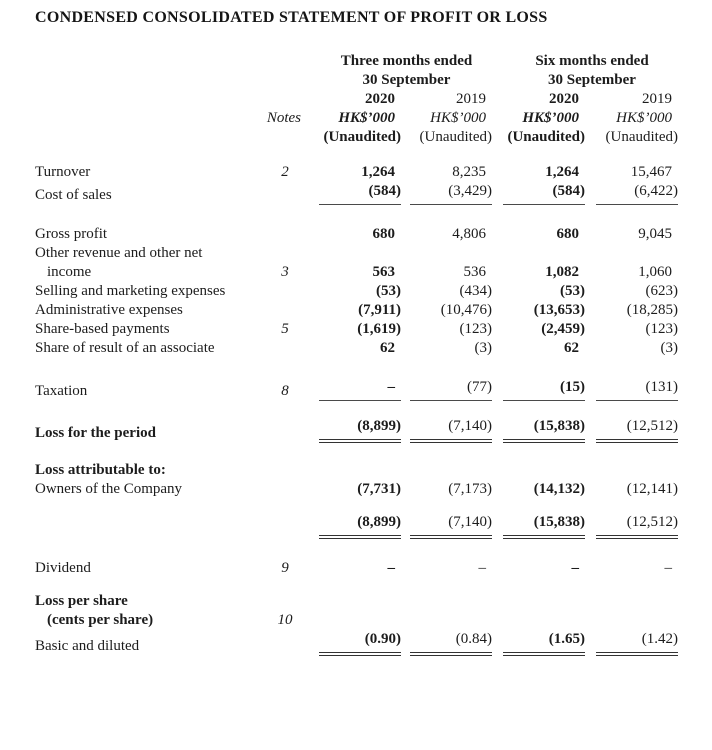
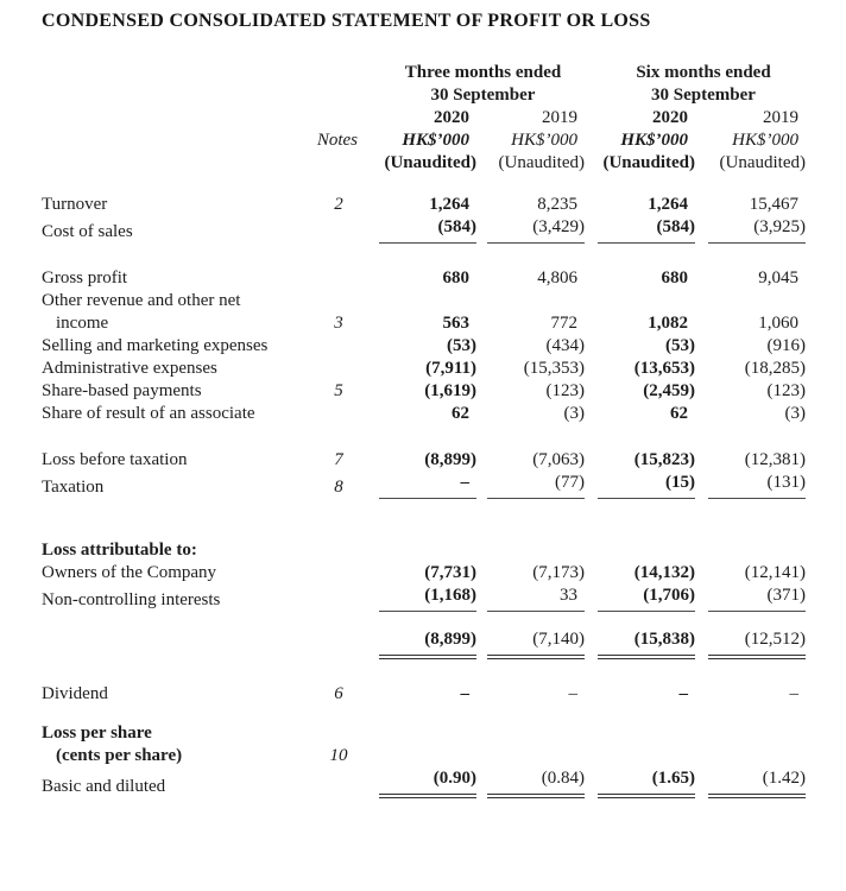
  CONDENSED CONSOLIDATED STATEMENT OF PROFIT OR LOSS
  	Three months ended	Six months ended
  	30 September	30 September
  	2020	2019	2020	2019
  Notes	HK$’000	HK$’000	HK$’000	HK$’000
  	(Unaudited)	(Unaudited)	(Unaudited)	(Unaudited)
  Turnover	2	1,264	8,235	1,264	15,467
- Cost of sales		(584)	(3,429)	(584)	(6,422)
+ Cost of sales		(584)	(3,429)	(584)	(3,925)
  Gross profit		680	4,806	680	9,045
  Other revenue and other net
- income	3	563	536	1,082	1,060
+ income	3	563	772	1,082	1,060
- Selling and marketing expenses		(53)	(434)	(53)	(623)
+ Selling and marketing expenses		(53)	(434)	(53)	(916)
- Administrative expenses		(7,911)	(10,476)	(13,653)	(18,285)
+ Administrative expenses		(7,911)	(15,353)	(13,653)	(18,285)
  Share-based payments	5	(1,619)	(123)	(2,459)	(123)
  Share of result of an associate		62	(3)	62	(3)
+ Loss before taxation	7	(8,899)	(7,063)	(15,823)	(12,381)
  Taxation	8	–	(77)	(15)	(131)
- Loss for the period		(8,899)	(7,140)	(15,838)	(12,512)
  Loss attributable to:
  Owners of the Company		(7,731)	(7,173)	(14,132)	(12,141)
+ Non-controlling interests		(1,168)	33	(1,706)	(371)
  		(8,899)	(7,140)	(15,838)	(12,512)
- Dividend	9	–	–	–	–
+ Dividend	6	–	–	–	–
  Loss per share
  (cents per share)	10
  Basic and diluted		(0.90)	(0.84)	(1.65)	(1.42)
